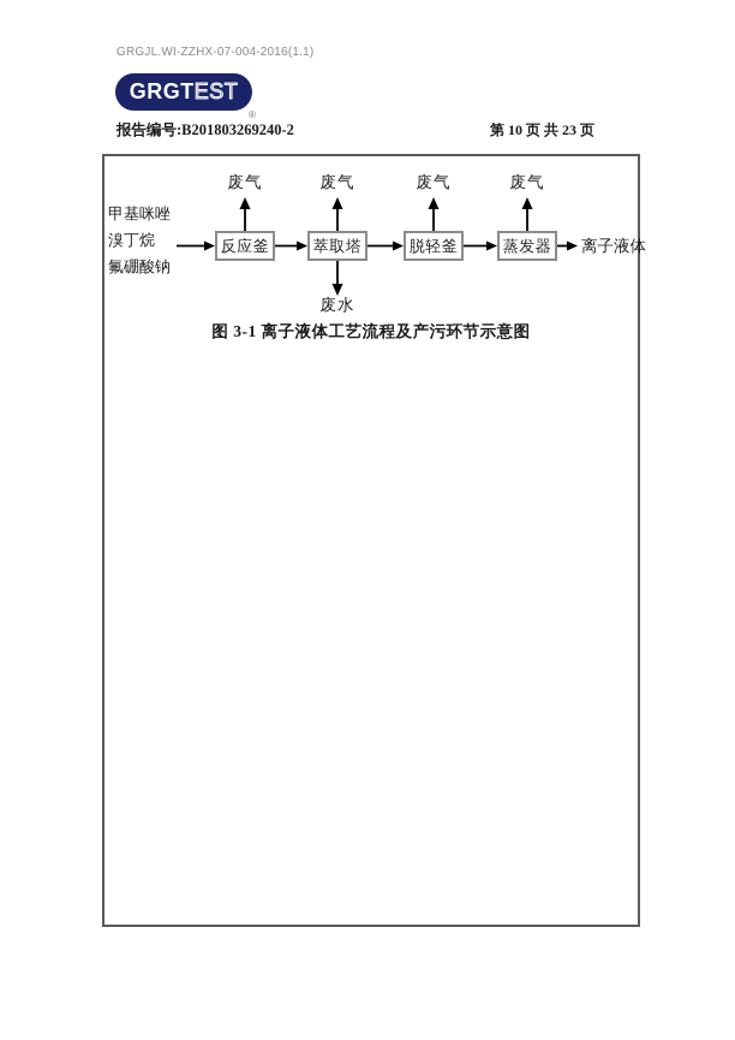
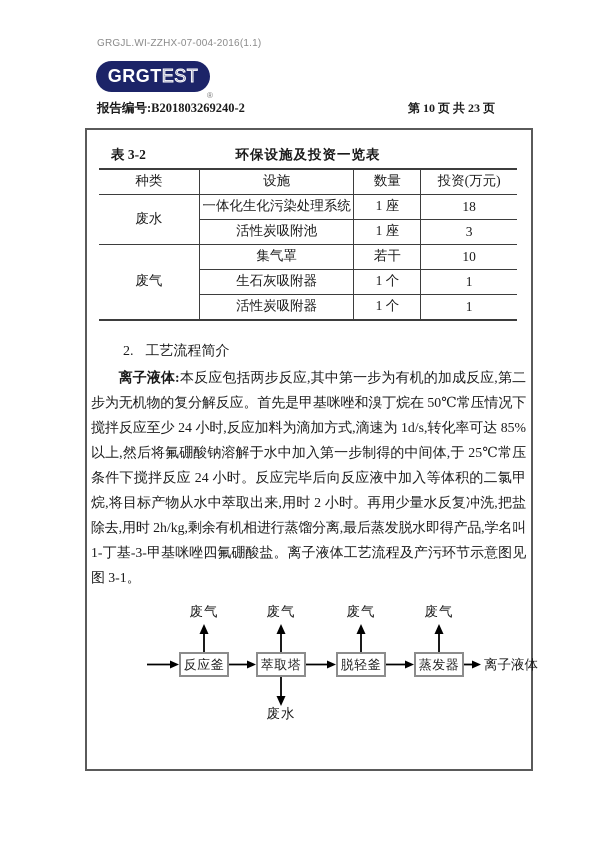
  GRGJL.WI-ZZHX-07-004-2016(1.1)
  GRGT
  EST
  ®
  报告编号:B201803269240-2
  第 10 页 共 23 页
+ 表 3-2
+ 环保设施及投资一览表
+ 种类	设施	数量	投资(万元)
+ 废水	一体化生化污染处理系统	1 座	18
+ 活性炭吸附池	1 座	3
+ 废气	集气罩	若干	10
+ 生石灰吸附器	1 个	1
+ 活性炭吸附器	1 个	1
+ 2. 工艺流程简介
+ 离子液体:本反应包括两步反应,其中第一步为有机的加成反应,第二步为无机物的复分解反应。首先是甲基咪唑和溴丁烷在 50℃常压情况下搅拌反应至少 24 小时,反应加料为滴加方式,滴速为 1d/s,转化率可达 85%以上,然后将氟硼酸钠溶解于水中加入第一步制得的中间体,于 25℃常压条件下搅拌反应 24 小时。反应完毕后向反应液中加入等体积的二氯甲烷,将目标产物从水中萃取出来,用时 2 小时。再用少量水反复冲洗,把盐除去,用时 2h/kg,剩余有机相进行蒸馏分离,最后蒸发脱水即得产品,学名叫 1-丁基-3-甲基咪唑四氟硼酸盐。离子液体工艺流程及产污环节示意图见图 3-1。
  废气
  废气
  废气
  废气
- 甲基咪唑
- 溴丁烷
- 氟硼酸钠
  反应釜
  萃取塔
  脱轻釜
  蒸发器
  离子液体
  废水
- 图 3-1 离子液体工艺流程及产污环节示意图
